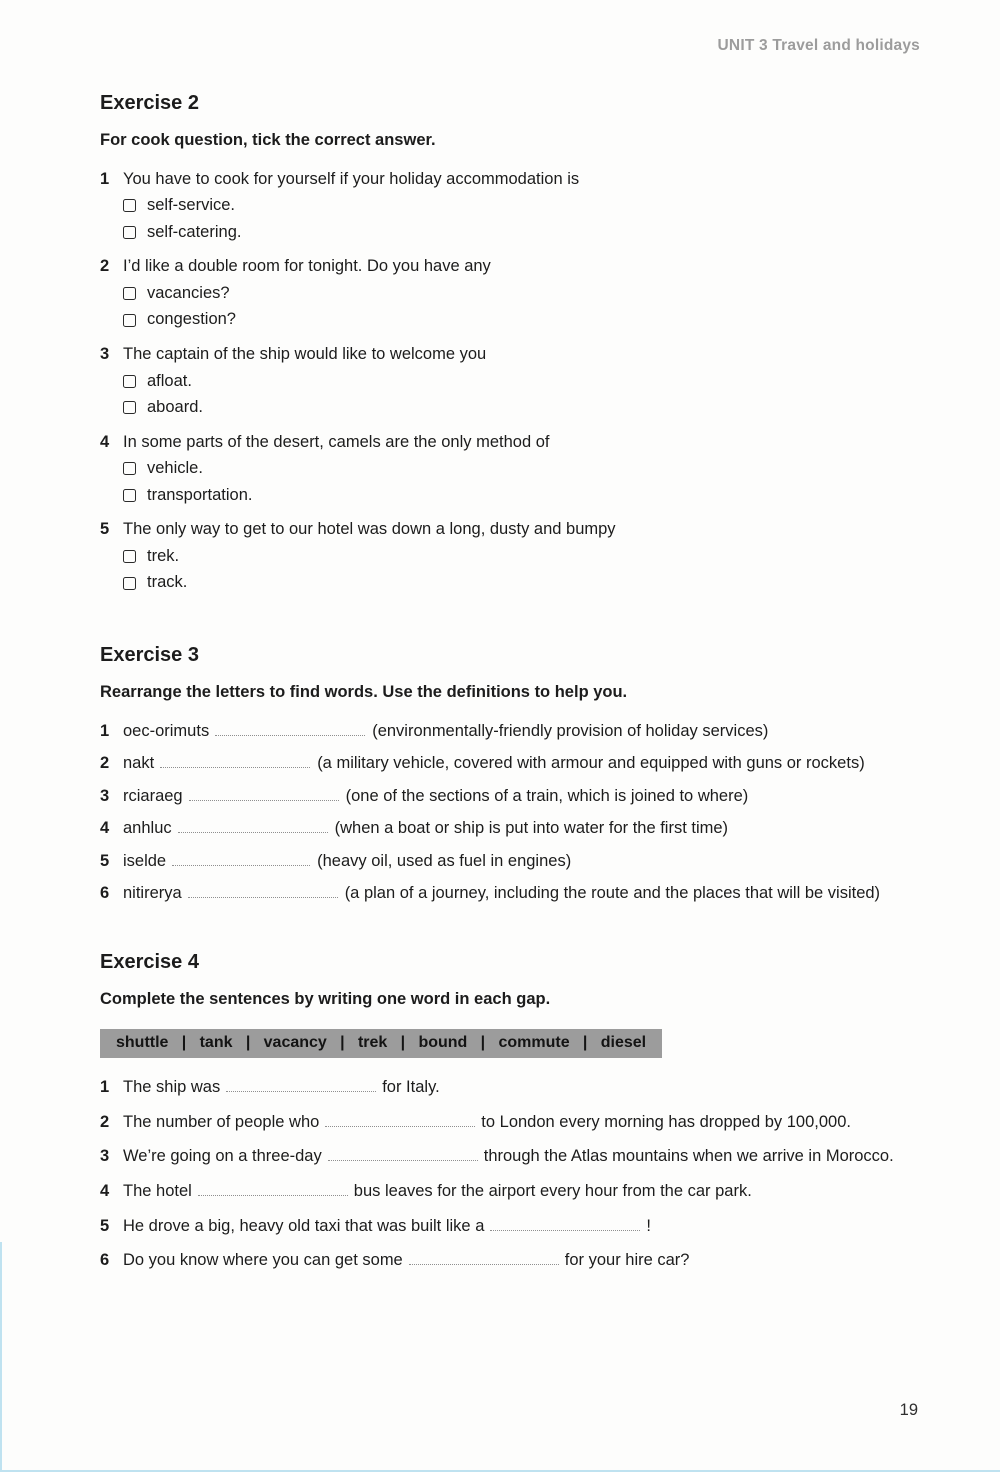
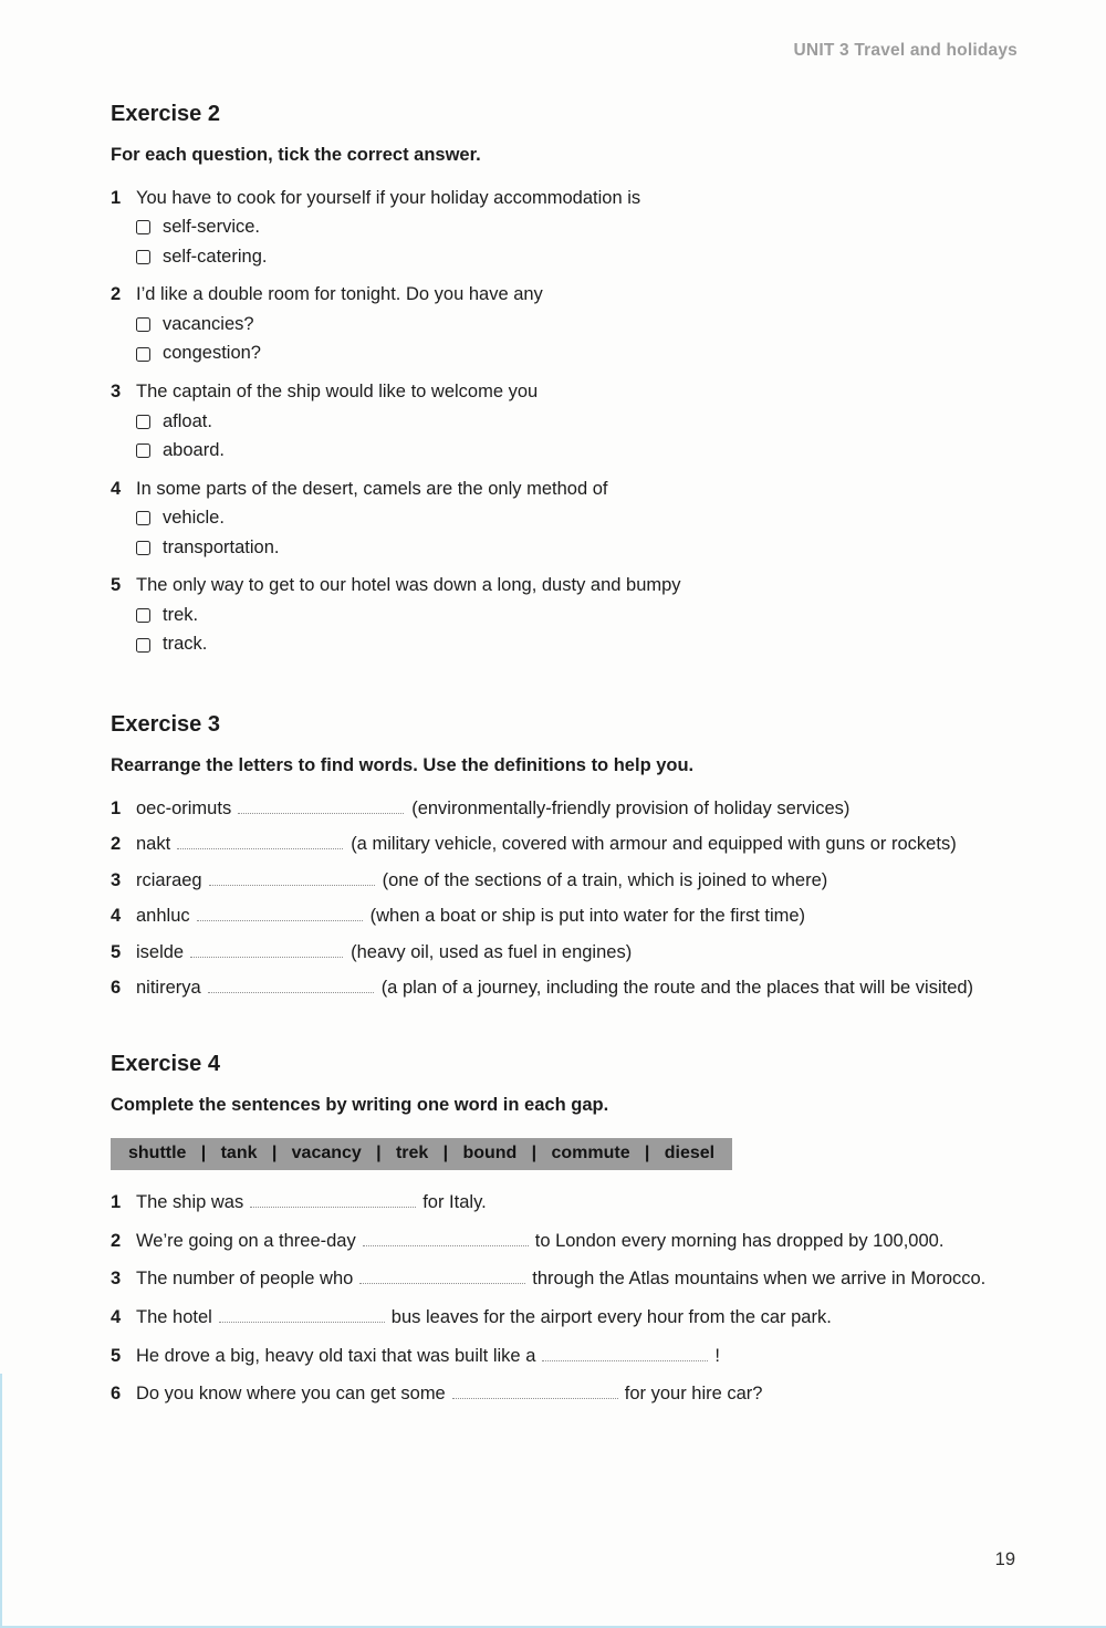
  UNIT 3 Travel and holidays
  Exercise 2
- For cook question, tick the correct answer.
+ For each question, tick the correct answer.
  1
  You have to cook for yourself if your holiday accommodation is
  self-service.
  self-catering.
  2
  I’d like a double room for tonight. Do you have any
  vacancies?
  congestion?
  3
  The captain of the ship would like to welcome you
  afloat.
  aboard.
  4
  In some parts of the desert, camels are the only method of
  vehicle.
  transportation.
  5
  The only way to get to our hotel was down a long, dusty and bumpy
  trek.
  track.
  Exercise 3
  Rearrange the letters to find words. Use the definitions to help you.
  1
  oec-orimuts (environmentally-friendly provision of holiday services)
  2
  nakt (a military vehicle, covered with armour and equipped with guns or rockets)
  3
  rciaraeg (one of the sections of a train, which is joined to where)
  4
  anhluc (when a boat or ship is put into water for the first time)
  5
  iselde (heavy oil, used as fuel in engines)
  6
  nitirerya (a plan of a journey, including the route and the places that will be visited)
  Exercise 4
  Complete the sentences by writing one word in each gap.
  shuttle | tank | vacancy | trek | bound | commute | diesel
  1
  The ship was for Italy.
  2
- The number of people who to London every morning has dropped by 100,000.
+ We’re going on a three-day to London every morning has dropped by 100,000.
  3
- We’re going on a three-day through the Atlas mountains when we arrive in Morocco.
+ The number of people who through the Atlas mountains when we arrive in Morocco.
  4
  The hotel bus leaves for the airport every hour from the car park.
  5
  He drove a big, heavy old taxi that was built like a !
  6
  Do you know where you can get some for your hire car?
  19
